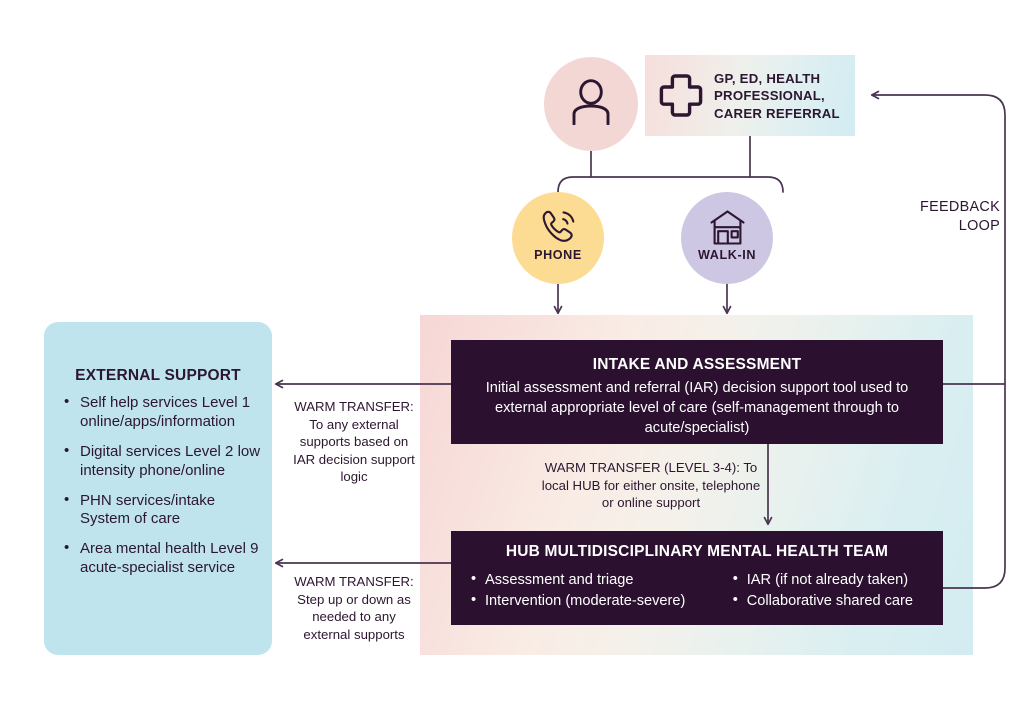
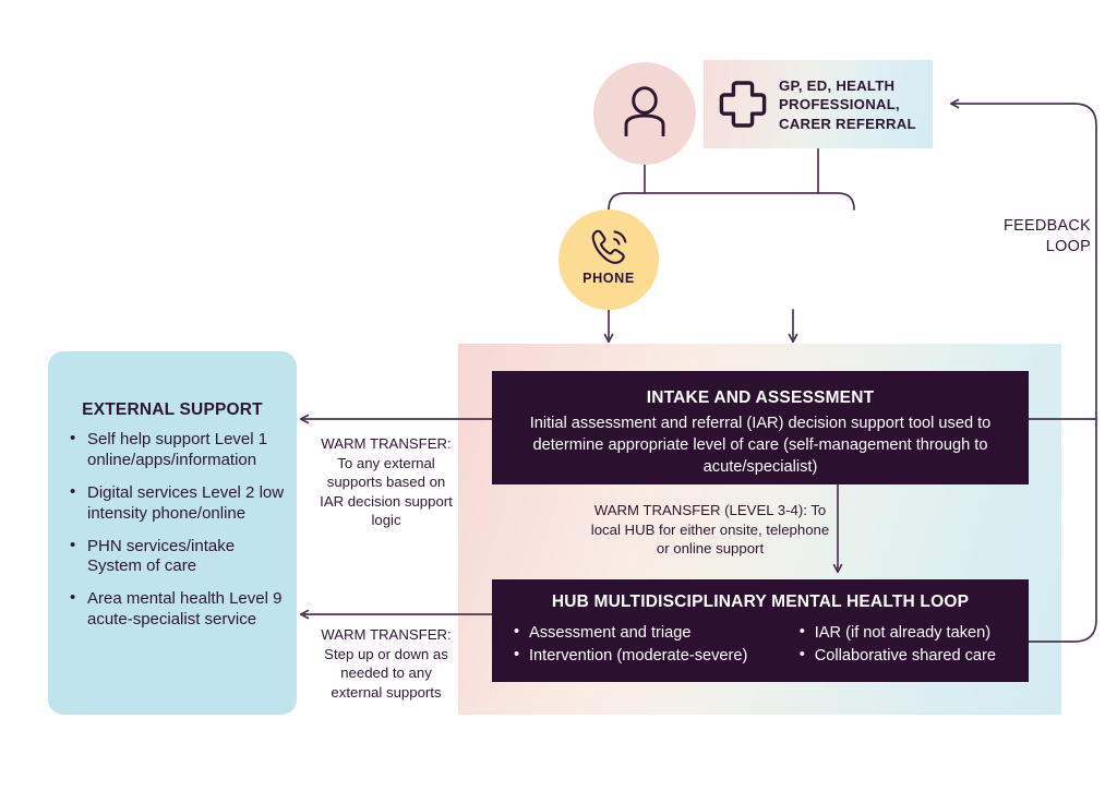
  EXTERNAL SUPPORT
- Self help services Level 1 online/apps/information
+ Self help support Level 1 online/apps/information
  Digital services Level 2 low intensity phone/online
  PHN services/intake System of care
  Area mental health Level 9 acute-specialist service
  GP, ED, HEALTH PROFESSIONAL, CARER REFERRAL
  PHONE
- WALK-IN
  INTAKE AND ASSESSMENT
- Initial assessment and referral (IAR) decision support tool used to external appropriate level of care (self-management through to acute/specialist)
+ Initial assessment and referral (IAR) decision support tool used to determine appropriate level of care (self-management through to acute/specialist)
- HUB MULTIDISCIPLINARY MENTAL HEALTH TEAM
+ HUB MULTIDISCIPLINARY MENTAL HEALTH LOOP
  Assessment and triage
  Intervention (moderate-severe)
  IAR (if not already taken)
  Collaborative shared care
  WARM TRANSFER: To any external supports based on IAR decision support logic
  WARM TRANSFER: Step up or down as needed to any external supports
  WARM TRANSFER (LEVEL 3-4): To local HUB for either onsite, telephone or online support
  FEEDBACK LOOP
